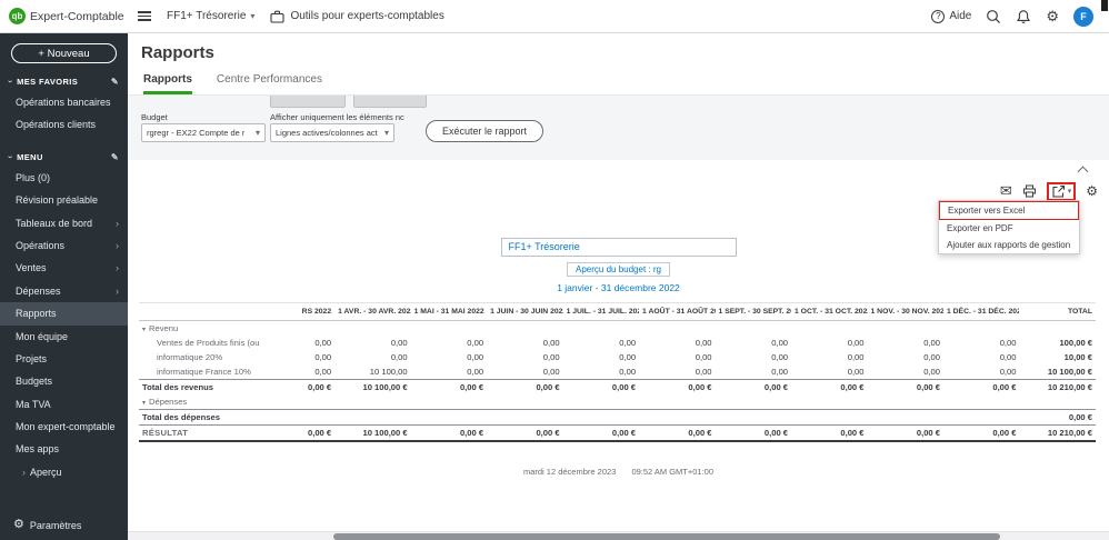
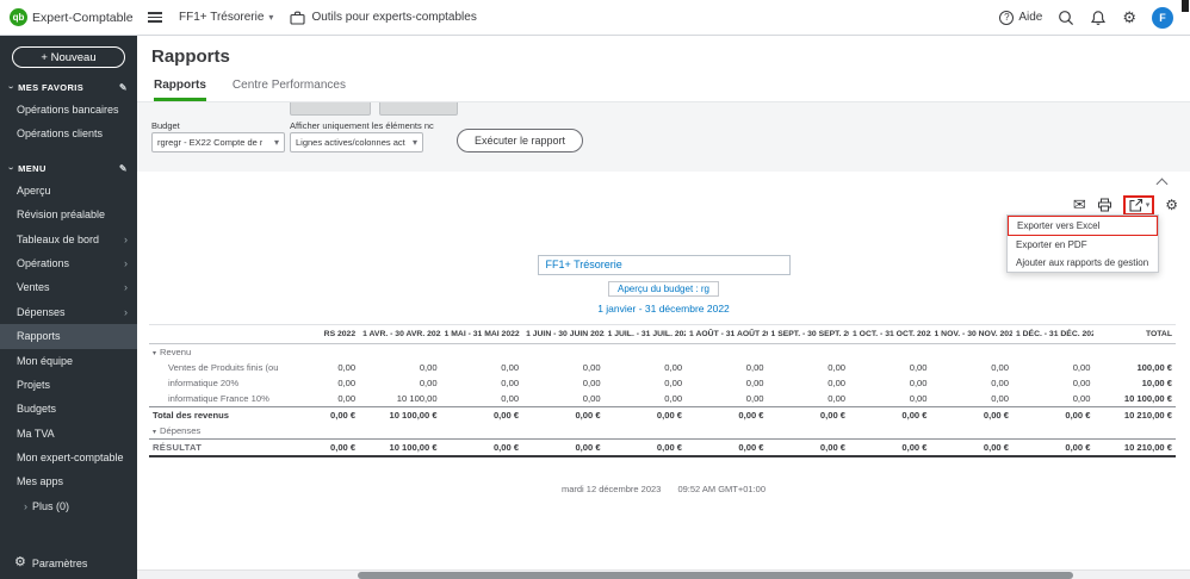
  qb
  Expert-Comptable
  FF1+ Trésorerie
  ▾
  Outils pour experts-comptables
  ?
  Aide
  ⚙
  F
  + Nouveau
  MES FAVORIS
  ✎
  Opérations bancaires
  Opérations clients
  MENU
  ✎
- Plus (0)
+ Aperçu
  Révision préalable
  Tableaux de bord
  ›
  Opérations
  ›
  Ventes
  ›
  Dépenses
  ›
  Rapports
  Mon équipe
  Projets
  Budgets
  Ma TVA
  Mon expert-comptable
  Mes apps
  ›
- Aperçu
+ Plus (0)
  ⚙
  Paramètres
  Rapports
  Rapports
  Centre Performances
  Budget
  rgregr - EX22 Compte de r
  ▾
  Afficher uniquement les éléments nc
  Lignes actives/colonnes act
  ▾
  Exécuter le rapport
  ✉
  ⚙
  Exporter vers Excel
  Exporter en PDF
  Ajouter aux rapports de gestion
  FF1+ Trésorerie
  Aperçu du budget : rg
  1 janvier - 31 décembre 2022
  Revenu
  Ventes de Produits finis (ou	0,00	0,00	0,00	0,00	0,00	0,00	0,00	0,00	0,00	0,00	100,00 €
  informatique 20%	0,00	0,00	0,00	0,00	0,00	0,00	0,00	0,00	0,00	0,00	10,00 €
  informatique France 10%	0,00	10 100,00	0,00	0,00	0,00	0,00	0,00	0,00	0,00	0,00	10 100,00 €
  Total des revenus	0,00 €	10 100,00 €	0,00 €	0,00 €	0,00 €	0,00 €	0,00 €	0,00 €	0,00 €	0,00 €	10 210,00 €
  Dépenses
- Total des dépenses											0,00 €
  RÉSULTAT	0,00 €	10 100,00 €	0,00 €	0,00 €	0,00 €	0,00 €	0,00 €	0,00 €	0,00 €	0,00 €	10 210,00 €
  mardi 12 décembre 2023 09:52 AM GMT+01:00
